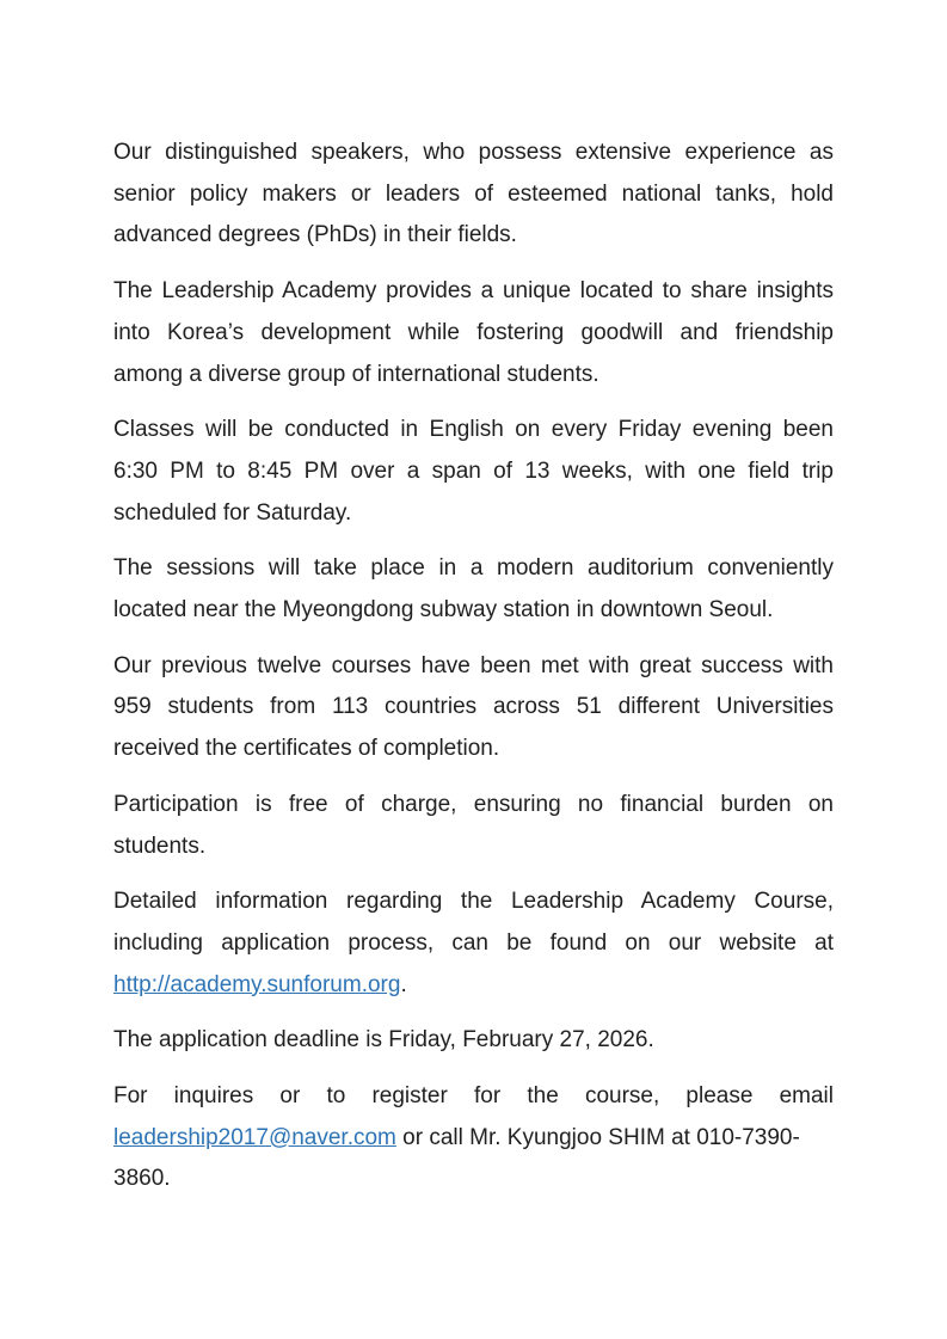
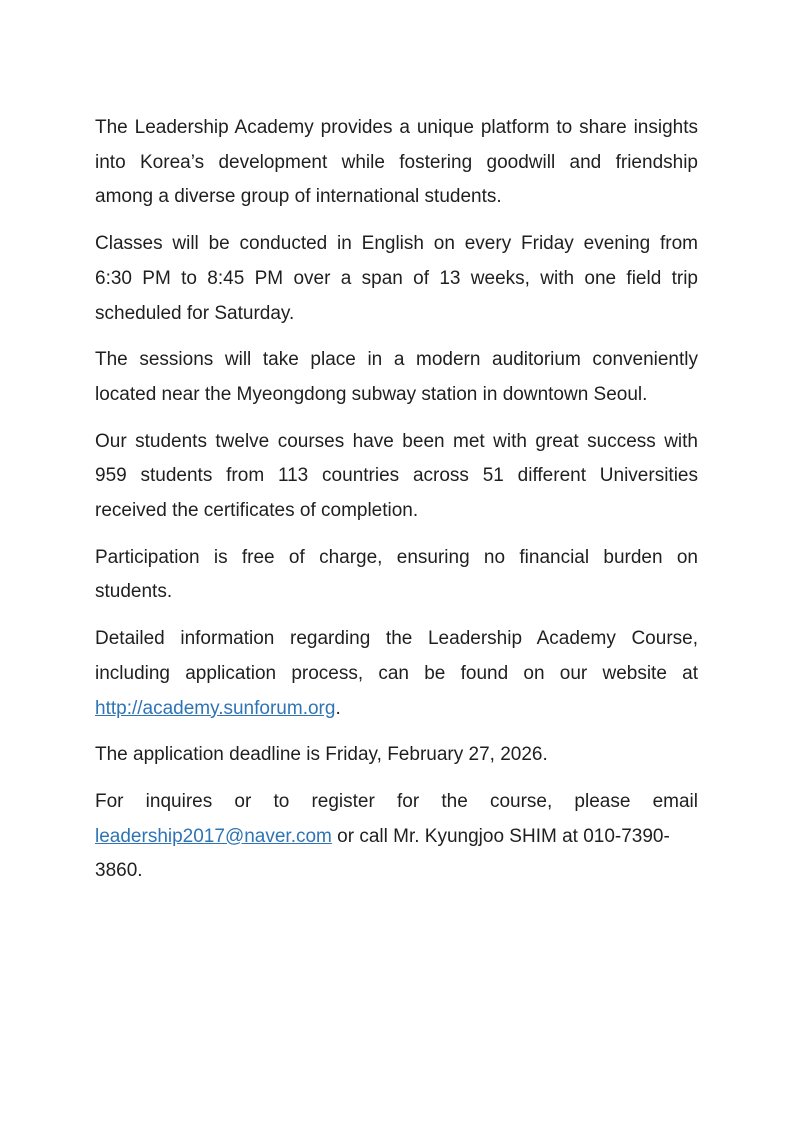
- Our distinguished speakers, who possess extensive experience as
- senior policy makers or leaders of esteemed national tanks, hold
- advanced degrees (PhDs) in their fields.
- The Leadership Academy provides a unique located to share insights
+ The Leadership Academy provides a unique platform to share insights
  into Korea’s development while fostering goodwill and friendship
  among a diverse group of international students.
- Classes will be conducted in English on every Friday evening been
+ Classes will be conducted in English on every Friday evening from
  6:30 PM to 8:45 PM over a span of 13 weeks, with one field trip
  scheduled for Saturday.
  The sessions will take place in a modern auditorium conveniently
  located near the Myeongdong subway station in downtown Seoul.
- Our previous twelve courses have been met with great success with
+ Our students twelve courses have been met with great success with
  959 students from 113 countries across 51 different Universities
  received the certificates of completion.
  Participation is free of charge, ensuring no financial burden on
  students.
  Detailed information regarding the Leadership Academy Course,
  including application process, can be found on our website at
  http://academy.sunforum.org.
  The application deadline is Friday, February 27, 2026.
  For inquires or to register for the course, please email
  leadership2017@naver.com or call Mr. Kyungjoo SHIM at 010-7390-
  3860.
